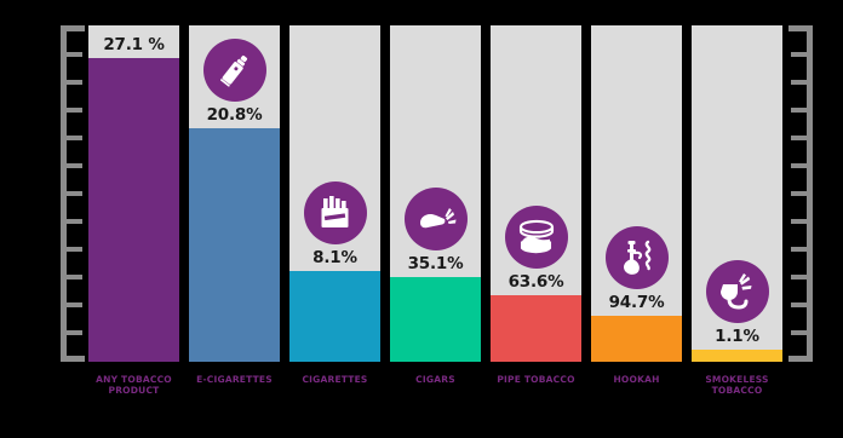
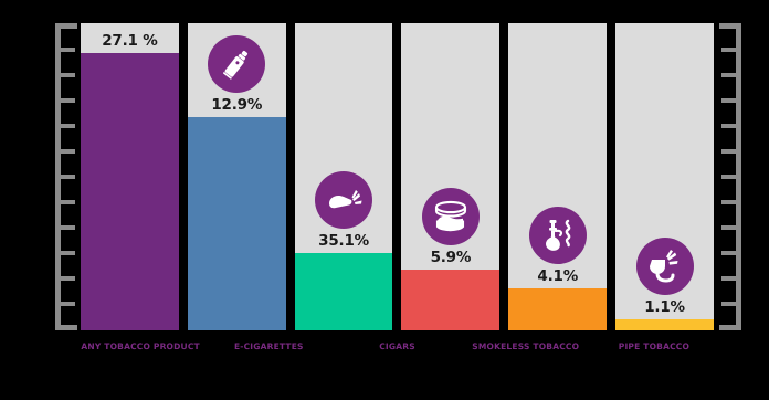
  27.1 %
- 20.8%
+ 12.9%
- 8.1%
  35.1%
- 63.6%
+ 5.9%
- 94.7%
+ 4.1%
  1.1%
  ANY TOBACCO PRODUCT
  E-CIGARETTES
- CIGARETTES
  CIGARS
- PIPE TOBACCO
+ SMOKELESS TOBACCO
- HOOKAH
- SMOKELESS TOBACCO
+ PIPE TOBACCO
